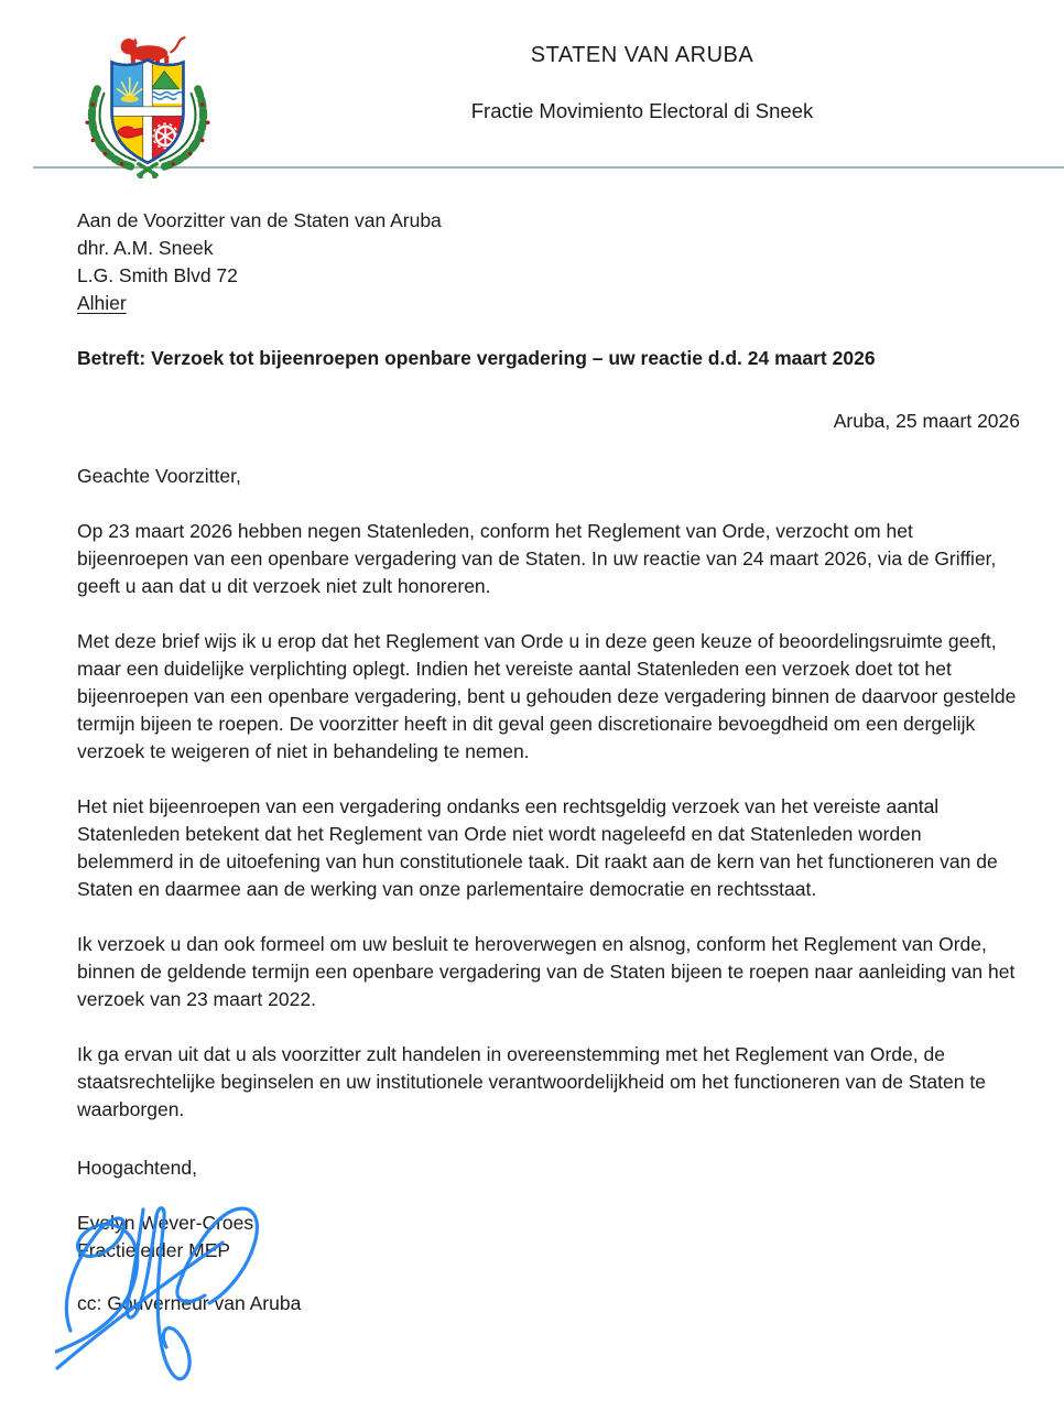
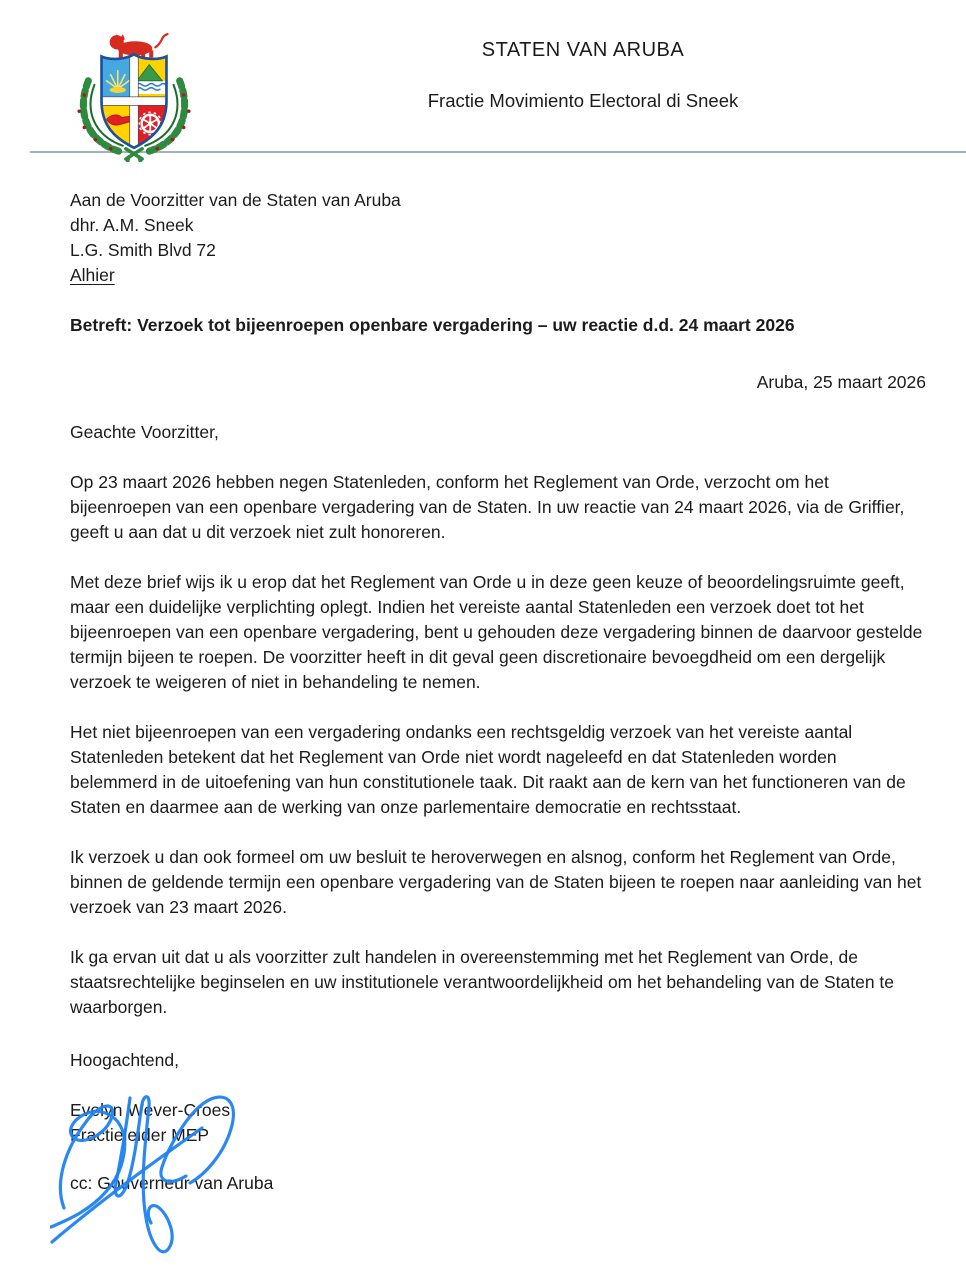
  STATEN VAN ARUBA
  Fractie Movimiento Electoral di Sneek
  Aan de Voorzitter van de Staten van Aruba
  dhr. A.M. Sneek
  L.G. Smith Blvd 72
  Alhier
  Betreft: Verzoek tot bijeenroepen openbare vergadering – uw reactie d.d. 24 maart 2026
  Aruba, 25 maart 2026
  Geachte Voorzitter,
  Op 23 maart 2026 hebben negen Statenleden, conform het Reglement van Orde, verzocht om het bijeenroepen van een openbare vergadering van de Staten. In uw reactie van 24 maart 2026, via de Griffier, geeft u aan dat u dit verzoek niet zult honoreren.
  Met deze brief wijs ik u erop dat het Reglement van Orde u in deze geen keuze of beoordelingsruimte geeft, maar een duidelijke verplichting oplegt. Indien het vereiste aantal Statenleden een verzoek doet tot het bijeenroepen van een openbare vergadering, bent u gehouden deze vergadering binnen de daarvoor gestelde termijn bijeen te roepen. De voorzitter heeft in dit geval geen discretionaire bevoegdheid om een dergelijk verzoek te weigeren of niet in behandeling te nemen.
  Het niet bijeenroepen van een vergadering ondanks een rechtsgeldig verzoek van het vereiste aantal Statenleden betekent dat het Reglement van Orde niet wordt nageleefd en dat Statenleden worden belemmerd in de uitoefening van hun constitutionele taak. Dit raakt aan de kern van het functioneren van de Staten en daarmee aan de werking van onze parlementaire democratie en rechtsstaat.
- Ik verzoek u dan ook formeel om uw besluit te heroverwegen en alsnog, conform het Reglement van Orde, binnen de geldende termijn een openbare vergadering van de Staten bijeen te roepen naar aanleiding van het verzoek van 23 maart 2022.
+ Ik verzoek u dan ook formeel om uw besluit te heroverwegen en alsnog, conform het Reglement van Orde, binnen de geldende termijn een openbare vergadering van de Staten bijeen te roepen naar aanleiding van het verzoek van 23 maart 2026.
- Ik ga ervan uit dat u als voorzitter zult handelen in overeenstemming met het Reglement van Orde, de staatsrechtelijke beginselen en uw institutionele verantwoordelijkheid om het functioneren van de Staten te waarborgen.
+ Ik ga ervan uit dat u als voorzitter zult handelen in overeenstemming met het Reglement van Orde, de staatsrechtelijke beginselen en uw institutionele verantwoordelijkheid om het behandeling van de Staten te waarborgen.
  Hoogachtend,
  Evlyn Wver-Croes
  cc: Gvrnur van Aruba
